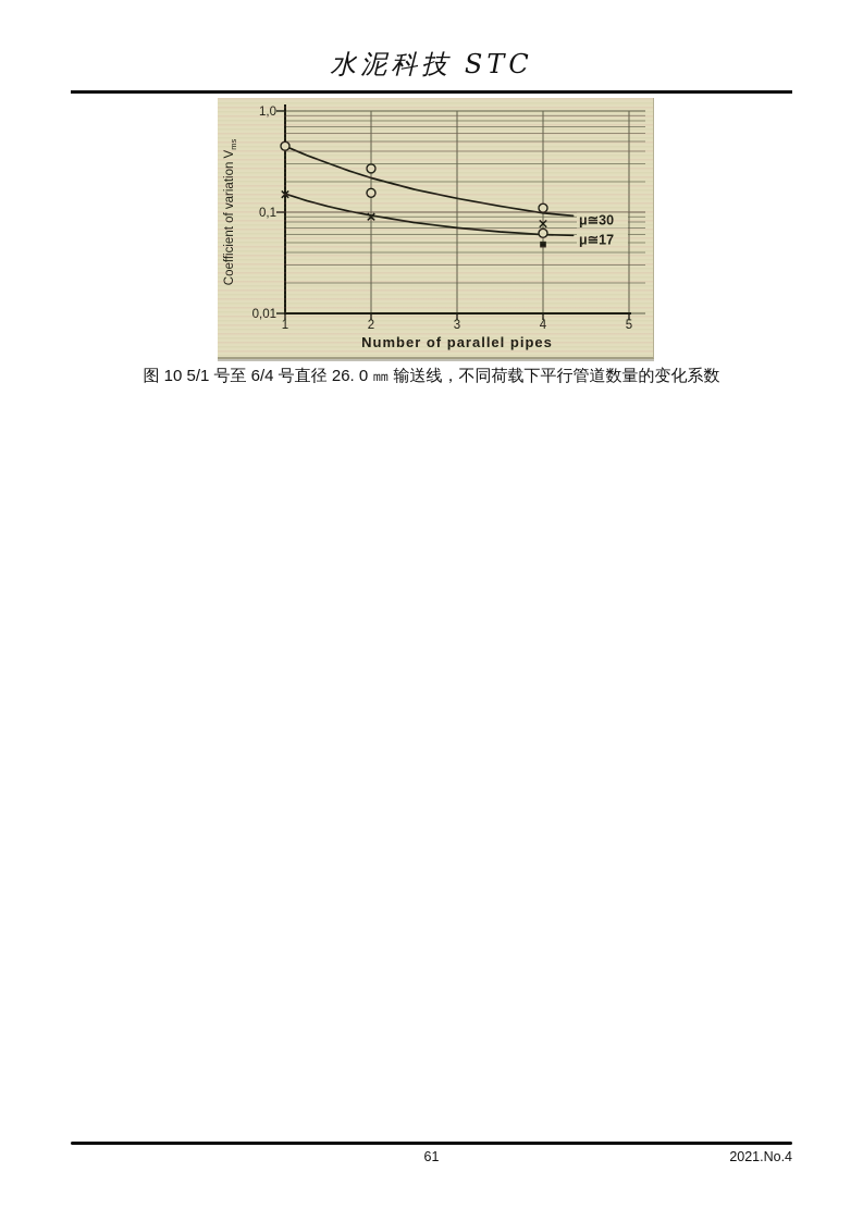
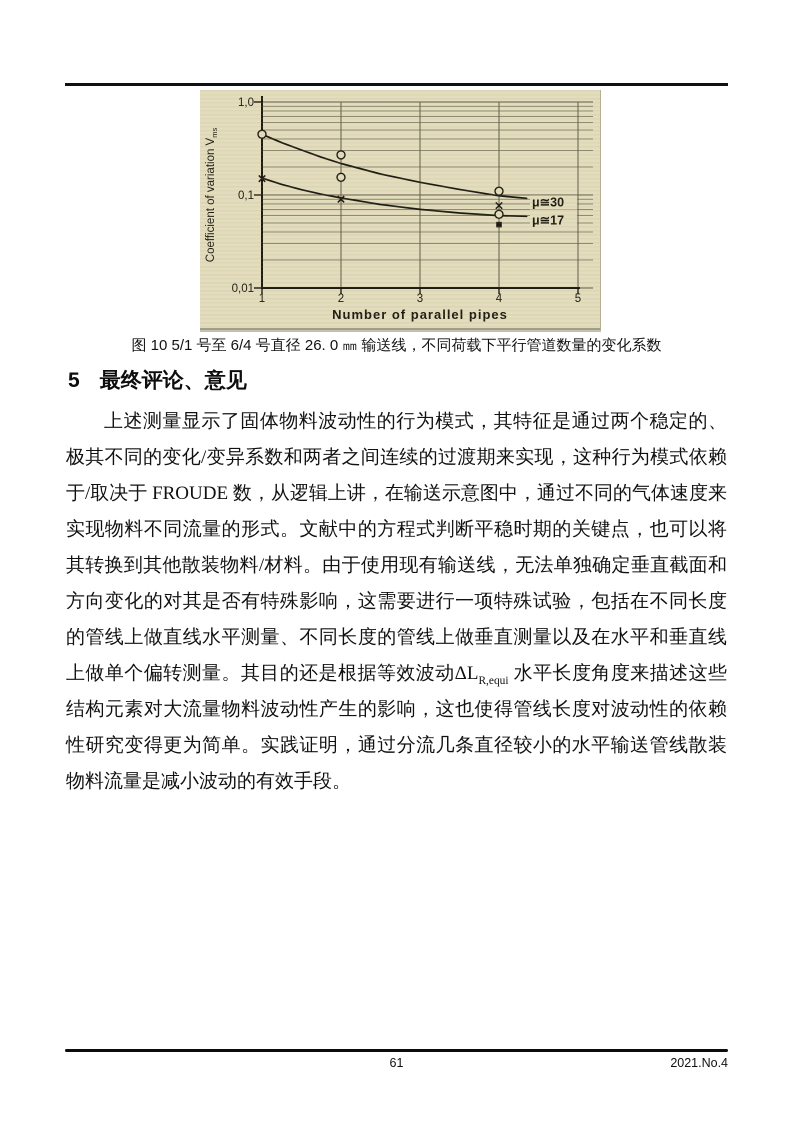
- 水泥科技 STC
  图 10 5/1 号至 6/4 号直径 26. 0 ㎜ 输送线，不同荷载下平行管道数量的变化系数
+ 5 最终评论、意见
+ 上述测量显示了固体物料波动性的行为模式，其特征是通过两个稳定的、极其不同的变化/变异系数和两者之间连续的过渡期来实现，这种行为模式依赖于/取决于 FROUDE 数，从逻辑上讲，在输送示意图中，通过不同的气体速度来实现物料不同流量的形式。文献中的方程式判断平稳时期的关键点，也可以将其转换到其他散装物料/材料。由于使用现有输送线，无法单独确定垂直截面和方向变化的对其是否有特殊影响，这需要进行一项特殊试验，包括在不同长度的管线上做直线水平测量、不同长度的管线上做垂直测量以及在水平和垂直线上做单个偏转测量。其目的还是根据等效波动ΔLR,equi 水平长度角度来描述这些结构元素对大流量物料波动性产生的影响，这也使得管线长度对波动性的依赖性研究变得更为简单。实践证明，通过分流几条直径较小的水平输送管线散装物料流量是减小波动的有效手段。
  61
  2021.No.4
